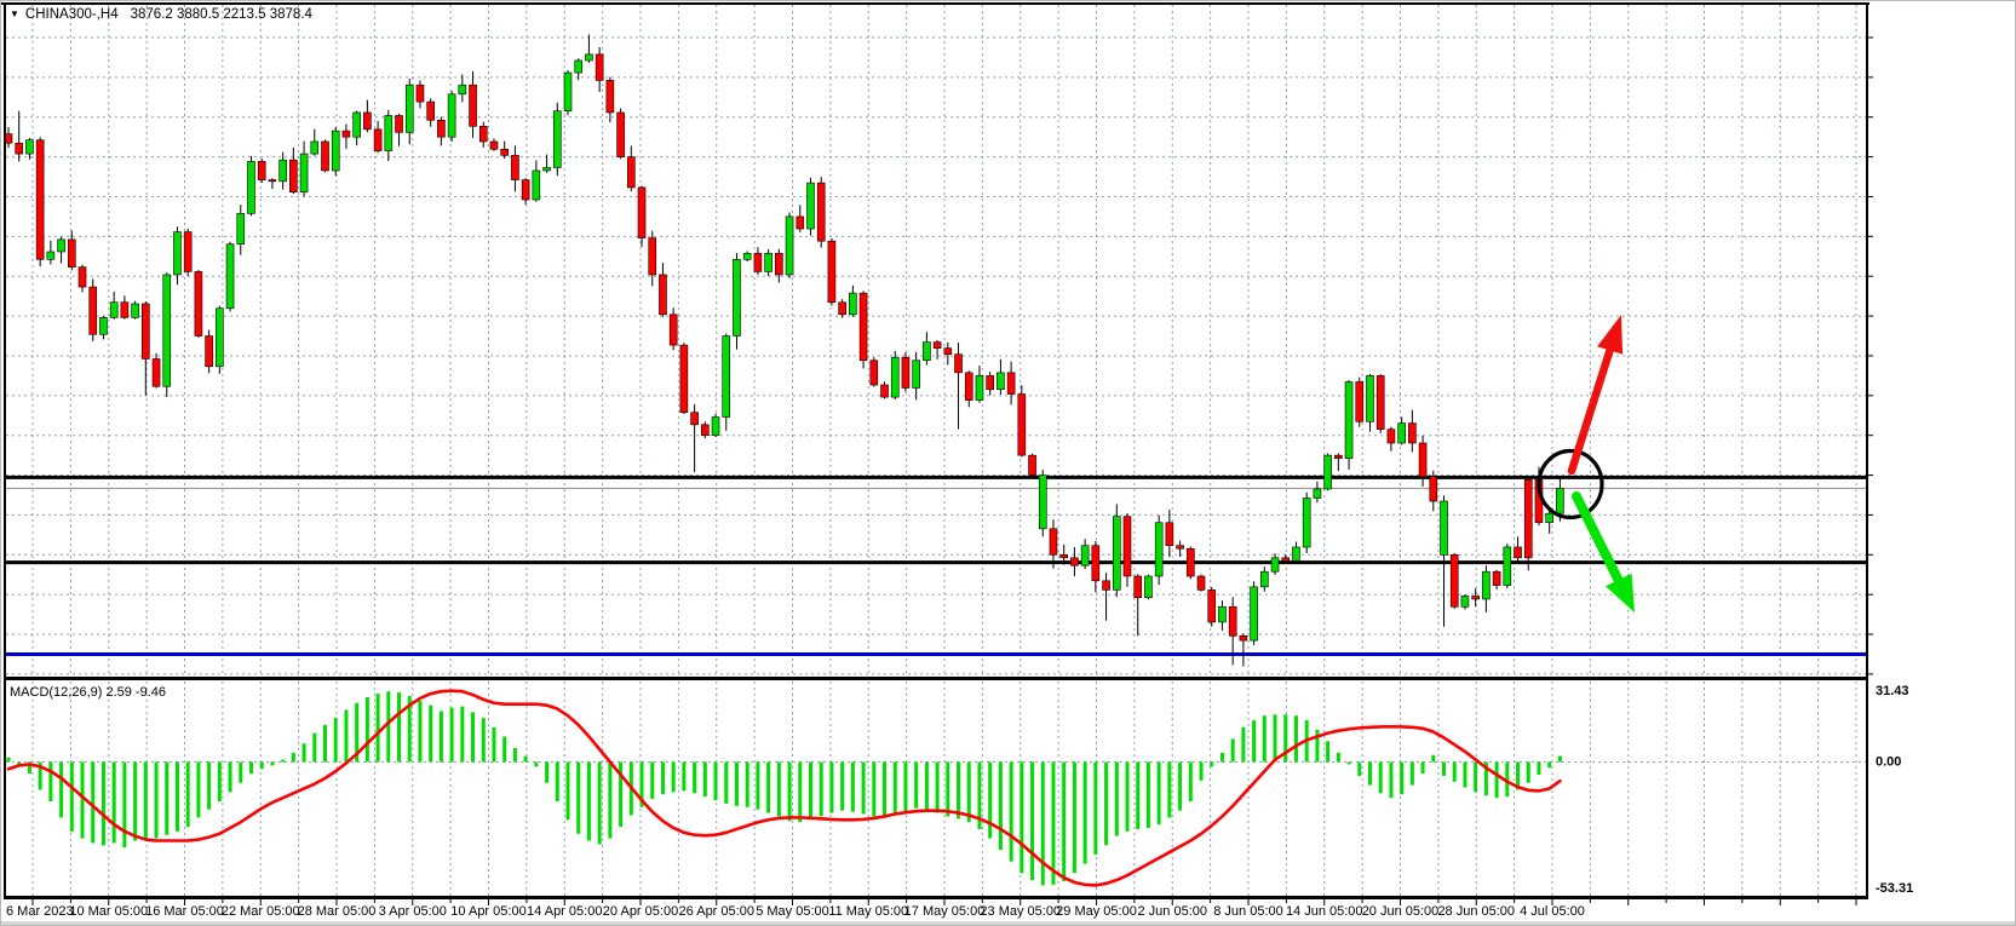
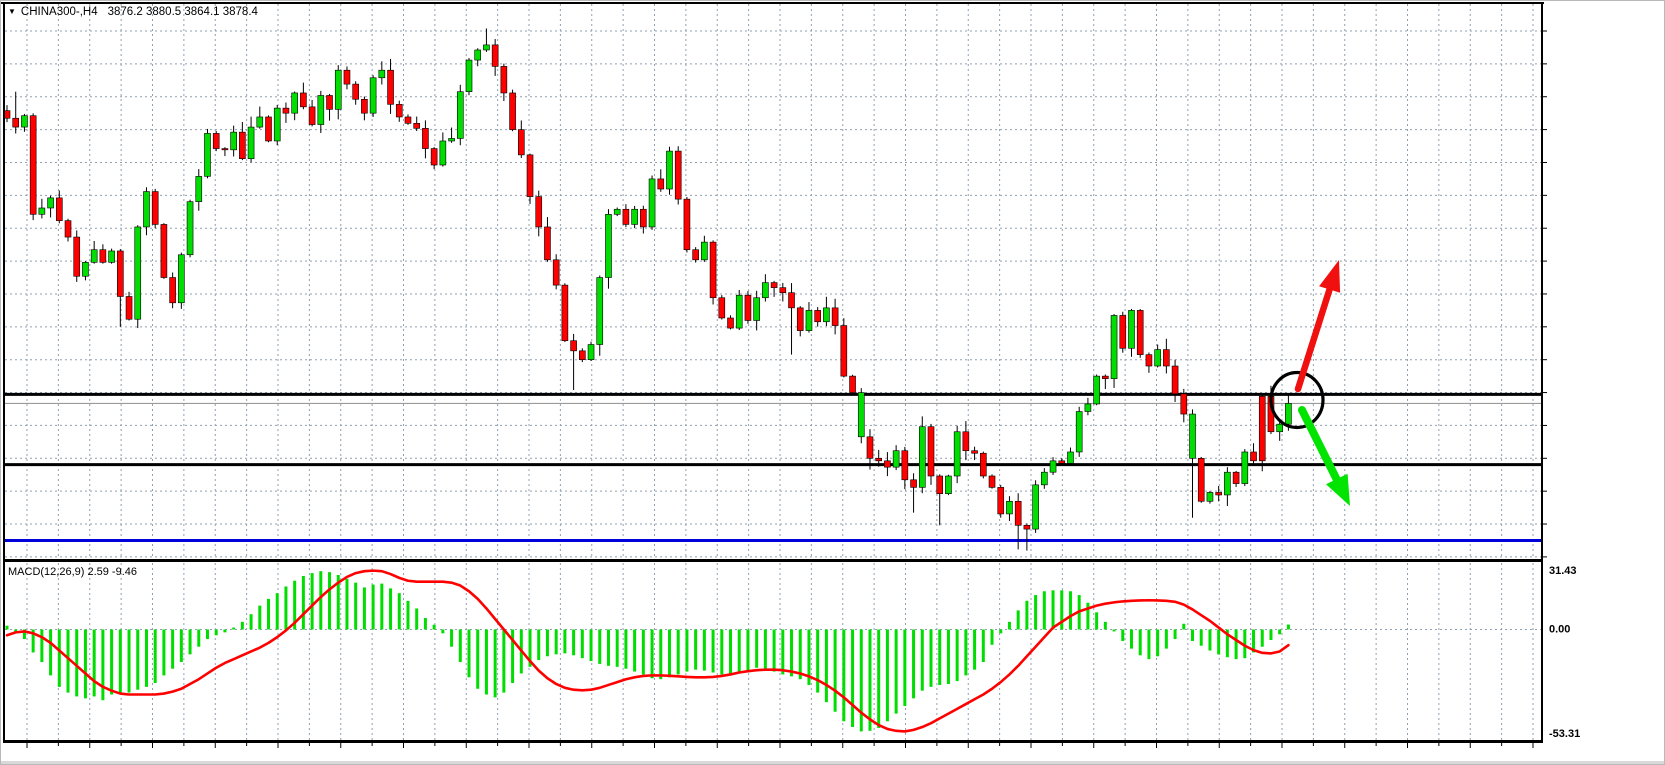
  31.43
  0.00
  -53.31
- 6 Mar 2023
- 10 Mar 05:00
- 16 Mar 05:00
- 22 Mar 05:00
- 28 Mar 05:00
- 3 Apr 05:00
- 10 Apr 05:00
- 14 Apr 05:00
- 20 Apr 05:00
- 26 Apr 05:00
- 5 May 05:00
- 11 May 05:00
- 17 May 05:00
- 23 May 05:00
- 29 May 05:00
- 2 Jun 05:00
- 8 Jun 05:00
- 14 Jun 05:00
- 20 Jun 05:00
- 28 Jun 05:00
- 4 Jul 05:00
- ▼ CHINA300-,H4 3876.2 3880.5 2213.5 3878.4
+ ▼ CHINA300-,H4 3876.2 3880.5 3864.1 3878.4
  MACD(12,26,9) 2.59 -9.46
